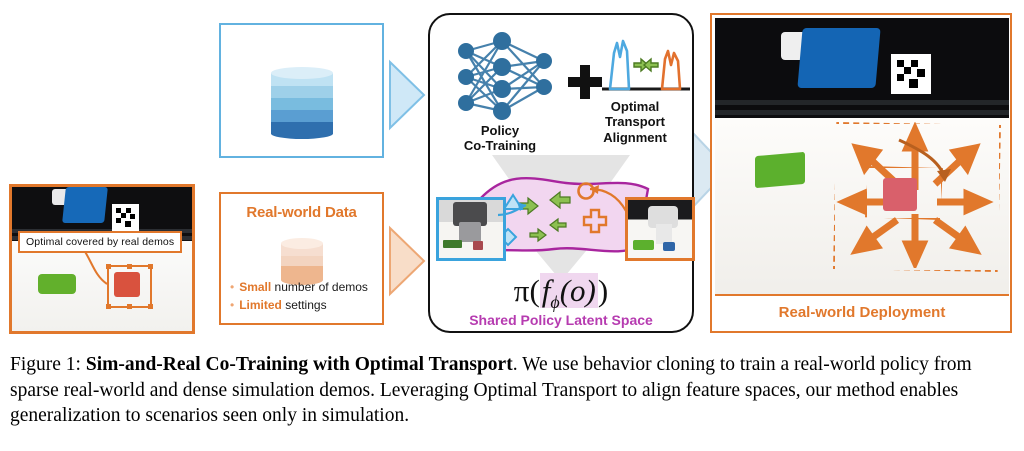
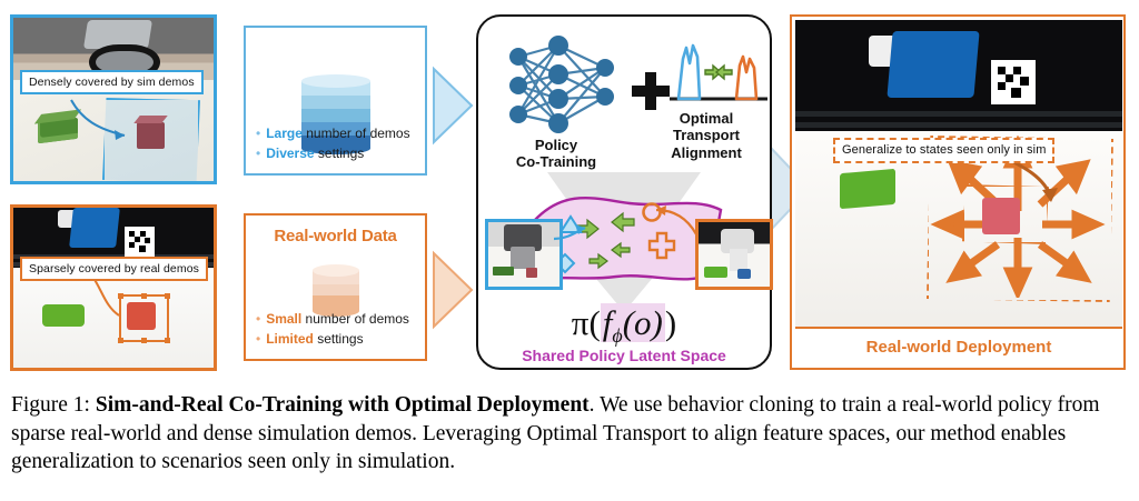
+ Densely covered by sim demos
- Optimal covered by real demos
+ Sparsely covered by real demos
+ Large number of demos
+ Diverse settings
  Real-world Data
  Small number of demos
  Limited settings
  Policy
  Co-Training
  Optimal
  Transport
  Alignment
  π(fϕ(o))
  Shared Policy Latent Space
+ Generalize to states seen only in sim
  Real-world Deployment
- Figure 1: Sim-and-Real Co-Training with Optimal Transport. We use behavior cloning to train a real-world policy from sparse real-world and dense simulation demos. Leveraging Optimal Transport to align feature spaces, our method enables generalization to scenarios seen only in simulation.
+ Figure 1: Sim-and-Real Co-Training with Optimal Deployment. We use behavior cloning to train a real-world policy from sparse real-world and dense simulation demos. Leveraging Optimal Transport to align feature spaces, our method enables generalization to scenarios seen only in simulation.
